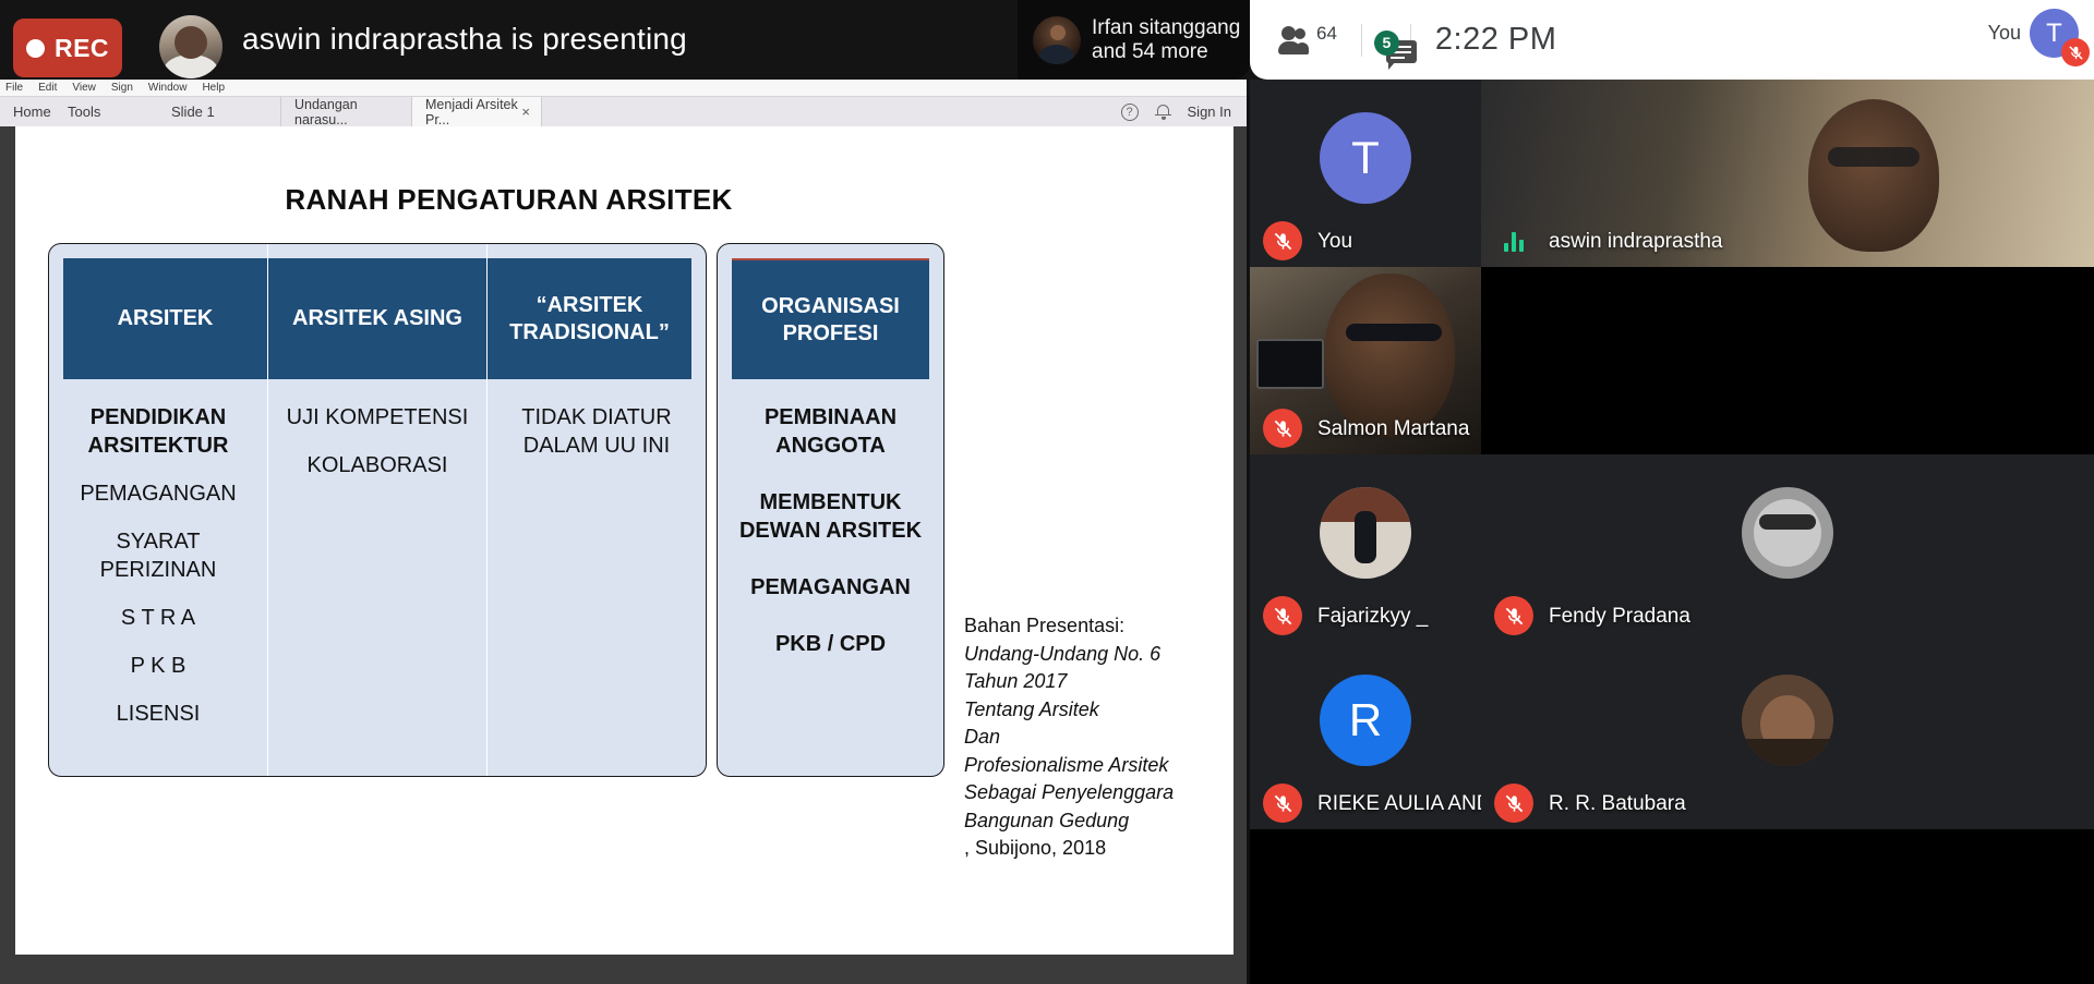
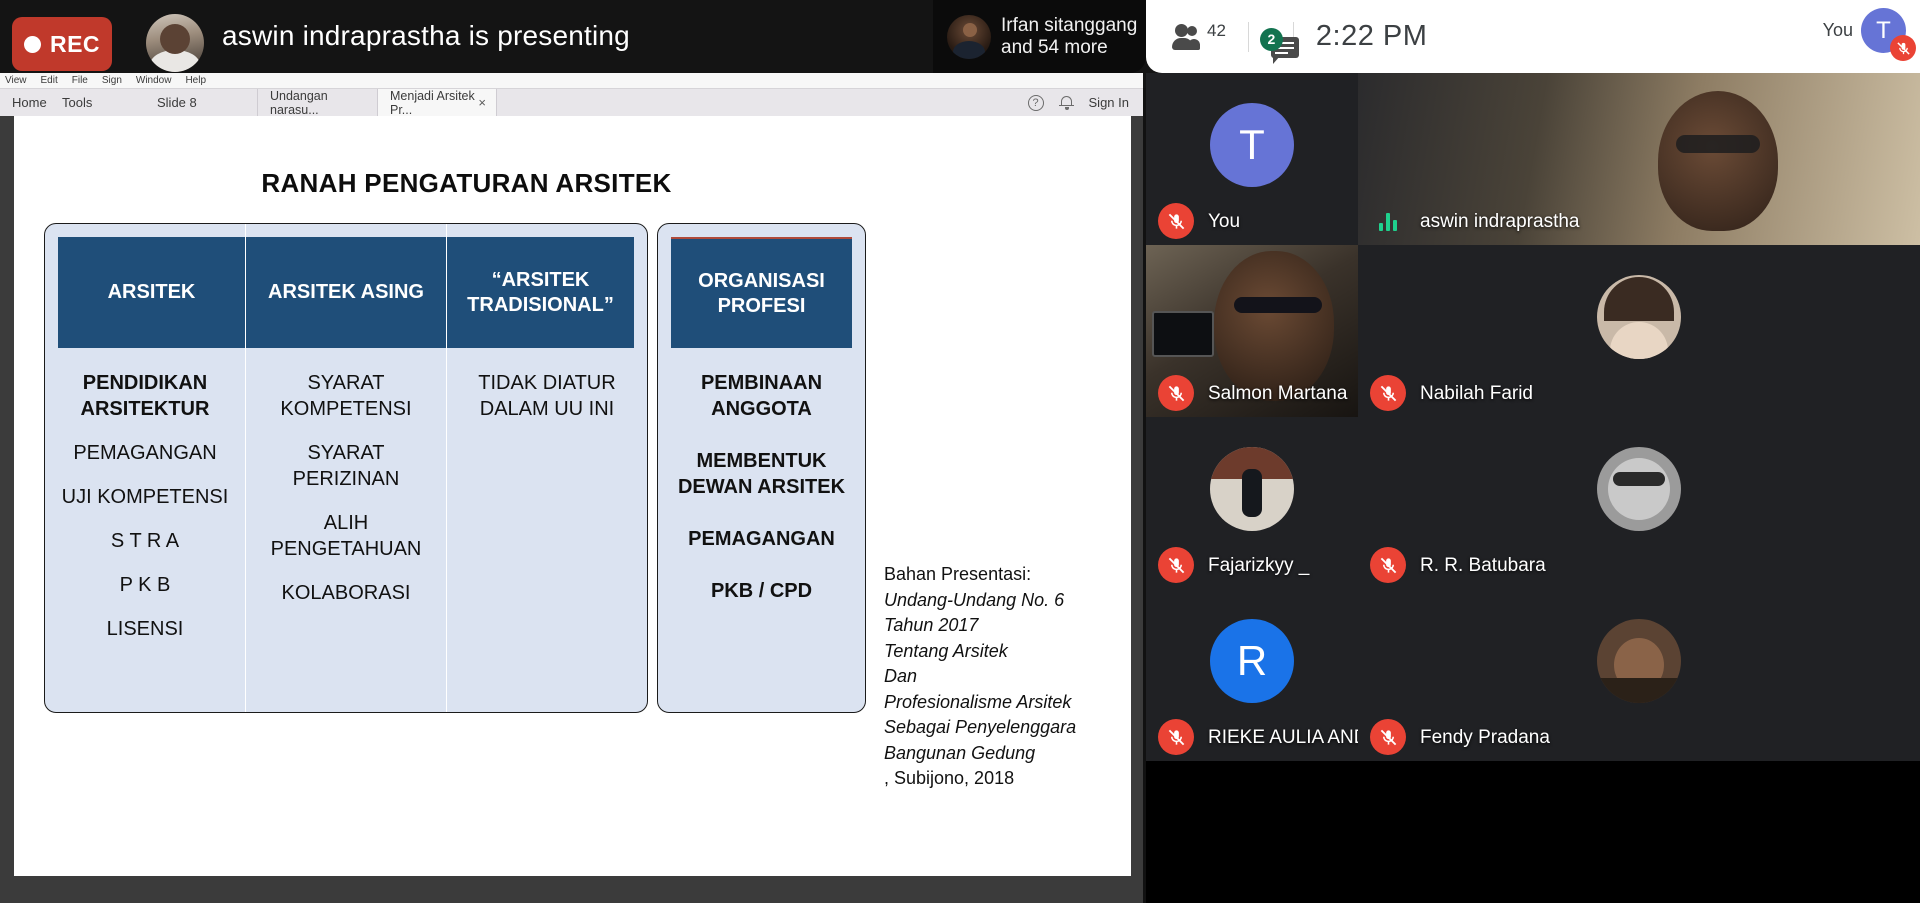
  REC
  aswin indraprastha is presenting
  Irfan sitanggang
  and 54 more
- 64
+ 42
- 5
+ 2
  2:22 PM
  You
  T
- File
+ View
  Edit
- View
+ File
  Sign
  Window
  Help
  Home
  Tools
- Slide 1
+ Slide 8
  Undangan narasu...
  Menjadi Arsitek Pr...
  ×
  ?
  Sign In
  RANAH PENGATURAN ARSITEK
  ARSITEK
  PENDIDIKAN ARSITEKTUR
  PEMAGANGAN
- SYARAT PERIZINAN
+ UJI KOMPETENSI
  S T R A
  P K B
  LISENSI
  ARSITEK ASING
+ SYARAT KOMPETENSI
- UJI KOMPETENSI
+ SYARAT PERIZINAN
+ ALIH PENGETAHUAN
  KOLABORASI
  “ARSITEK TRADISIONAL”
  TIDAK DIATUR DALAM UU INI
  ORGANISASI PROFESI
  PEMBINAAN ANGGOTA
  MEMBENTUK DEWAN ARSITEK
  PEMAGANGAN
  PKB / CPD
  Bahan Presentasi:
  Undang-Undang No. 6
  Tahun 2017
  Tentang Arsitek
  Dan
  Profesionalisme Arsitek
  Sebagai Penyelenggara
  Bangunan Gedung
  , Subijono, 2018
  T
  You
  aswin indraprastha
  Salmon Martana
+ Nabilah Farid
  Fajarizkyy _
- Fendy Pradana
+ R. R. Batubara
  R
  RIEKE AULIA AN
- R. R. Batubara
+ Fendy Pradana
